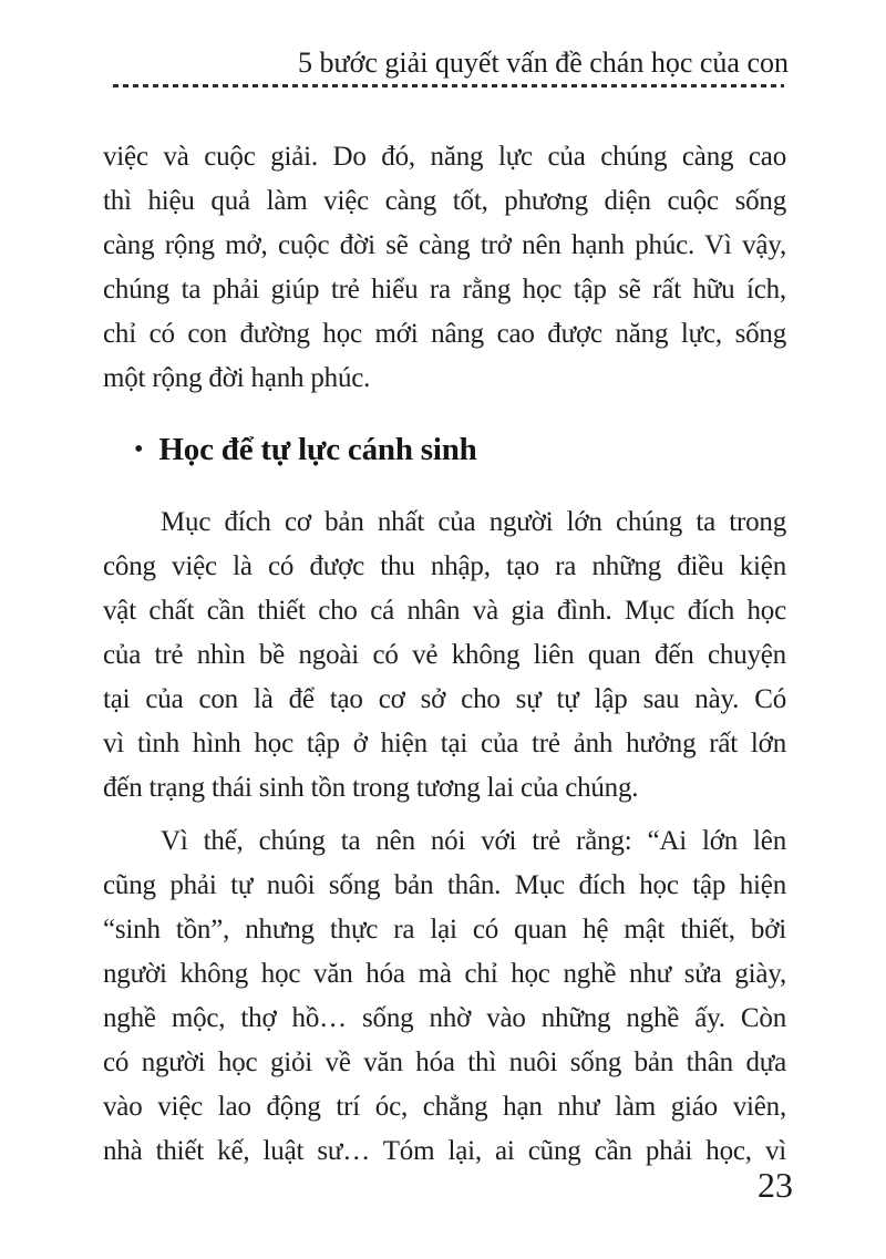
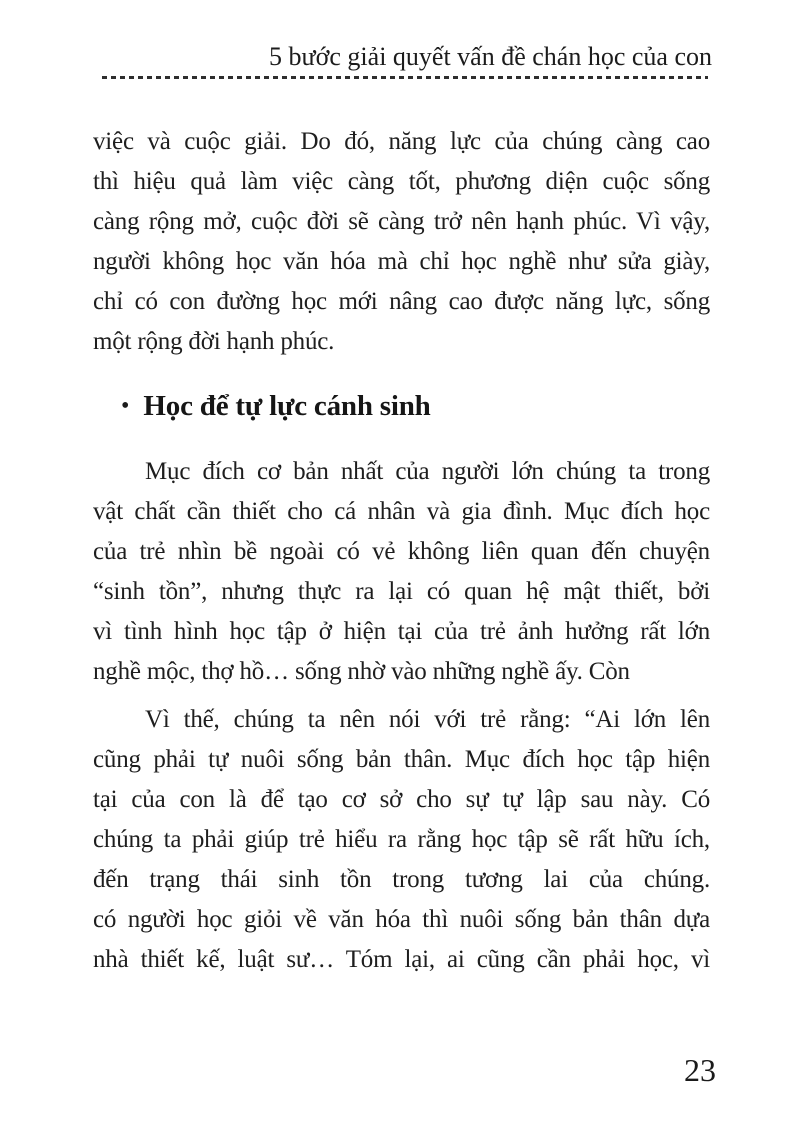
  5 bước giải quyết vấn đề chán học của con
  việc và cuộc giải. Do đó, năng lực của chúng càng cao
  thì hiệu quả làm việc càng tốt, phương diện cuộc sống
  càng rộng mở, cuộc đời sẽ càng trở nên hạnh phúc. Vì vậy,
- chúng ta phải giúp trẻ hiểu ra rằng học tập sẽ rất hữu ích,
+ người không học văn hóa mà chỉ học nghề như sửa giày,
  chỉ có con đường học mới nâng cao được năng lực, sống
  một rộng đời hạnh phúc.
  •
  Học để tự lực cánh sinh
  Mục đích cơ bản nhất của người lớn chúng ta trong
- công việc là có được thu nhập, tạo ra những điều kiện
  vật chất cần thiết cho cá nhân và gia đình. Mục đích học
  của trẻ nhìn bề ngoài có vẻ không liên quan đến chuyện
- tại của con là để tạo cơ sở cho sự tự lập sau này. Có
+ “sinh tồn”, nhưng thực ra lại có quan hệ mật thiết, bởi
  vì tình hình học tập ở hiện tại của trẻ ảnh hưởng rất lớn
- đến trạng thái sinh tồn trong tương lai của chúng.
+ nghề mộc, thợ hồ… sống nhờ vào những nghề ấy. Còn
  Vì thế, chúng ta nên nói với trẻ rằng: “Ai lớn lên
  cũng phải tự nuôi sống bản thân. Mục đích học tập hiện
- “sinh tồn”, nhưng thực ra lại có quan hệ mật thiết, bởi
+ tại của con là để tạo cơ sở cho sự tự lập sau này. Có
- người không học văn hóa mà chỉ học nghề như sửa giày,
+ chúng ta phải giúp trẻ hiểu ra rằng học tập sẽ rất hữu ích,
- nghề mộc, thợ hồ… sống nhờ vào những nghề ấy. Còn
+ đến trạng thái sinh tồn trong tương lai của chúng.
  có người học giỏi về văn hóa thì nuôi sống bản thân dựa
- vào việc lao động trí óc, chẳng hạn như làm giáo viên,
  nhà thiết kế, luật sư… Tóm lại, ai cũng cần phải học, vì
  23
